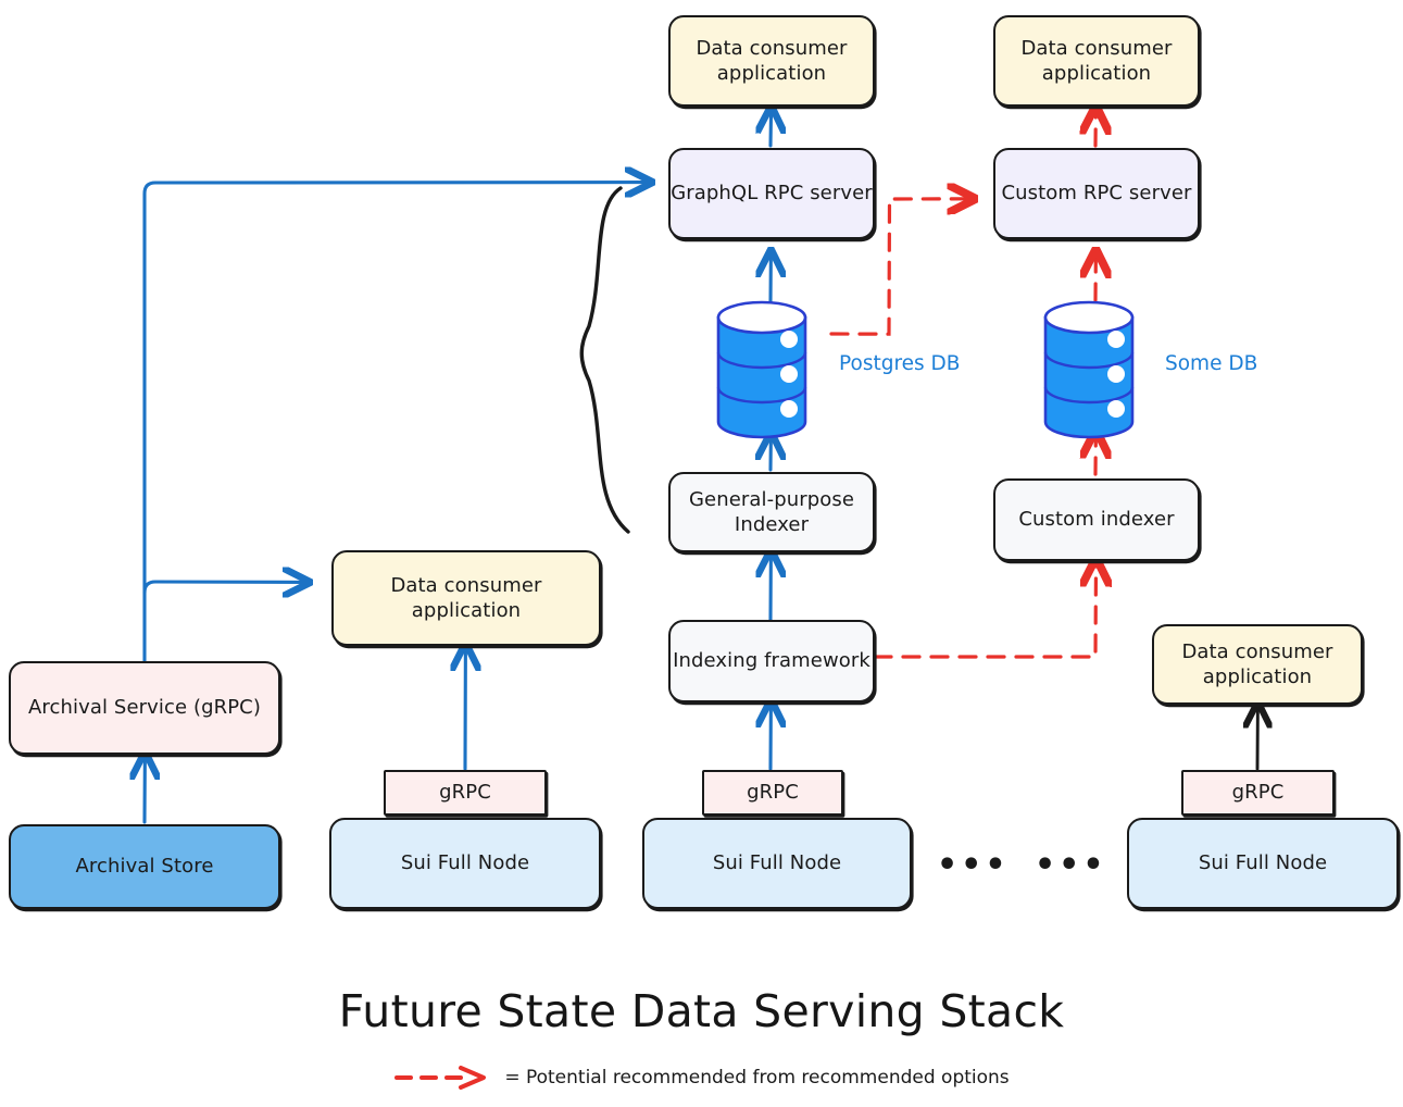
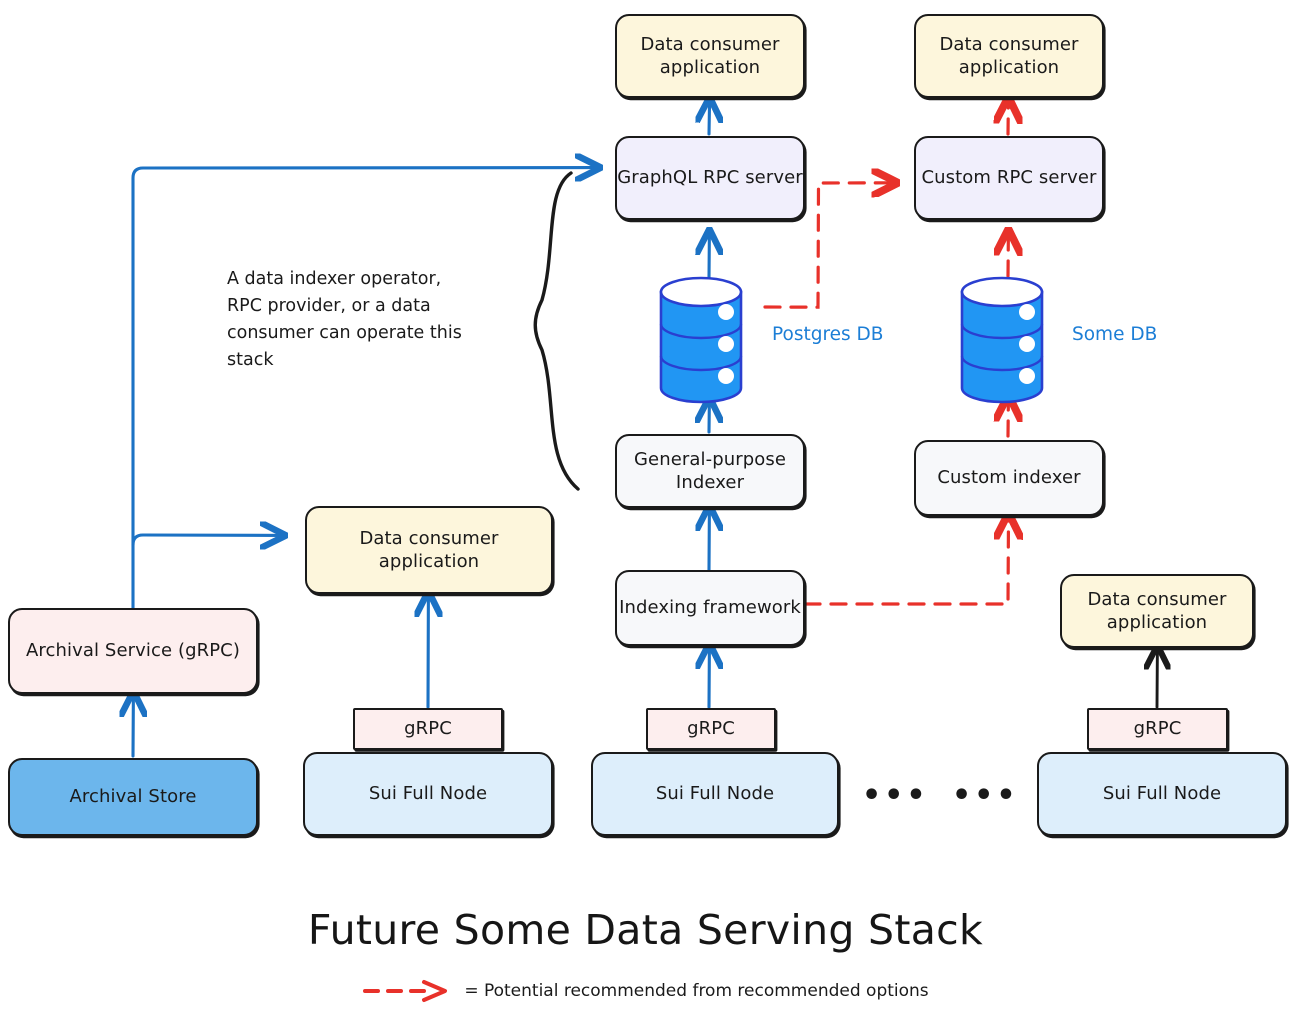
  Data consumer application
  Data consumer application
  GraphQL RPC server
  Custom RPC server
  Postgres DB
  Some DB
  General-purpose Indexer
  Custom indexer
  Indexing framework
  Data consumer application
  Data consumer application
  Archival Service (gRPC)
  Archival Store
  gRPC
  gRPC
  gRPC
  Sui Full Node
  Sui Full Node
  Sui Full Node
  •••
  •••
+ A data indexer operator,
+ RPC provider, or a data
+ consumer can operate this
+ stack
- Future State Data Serving Stack
+ Future Some Data Serving Stack
  = Potential recommended from recommended options
